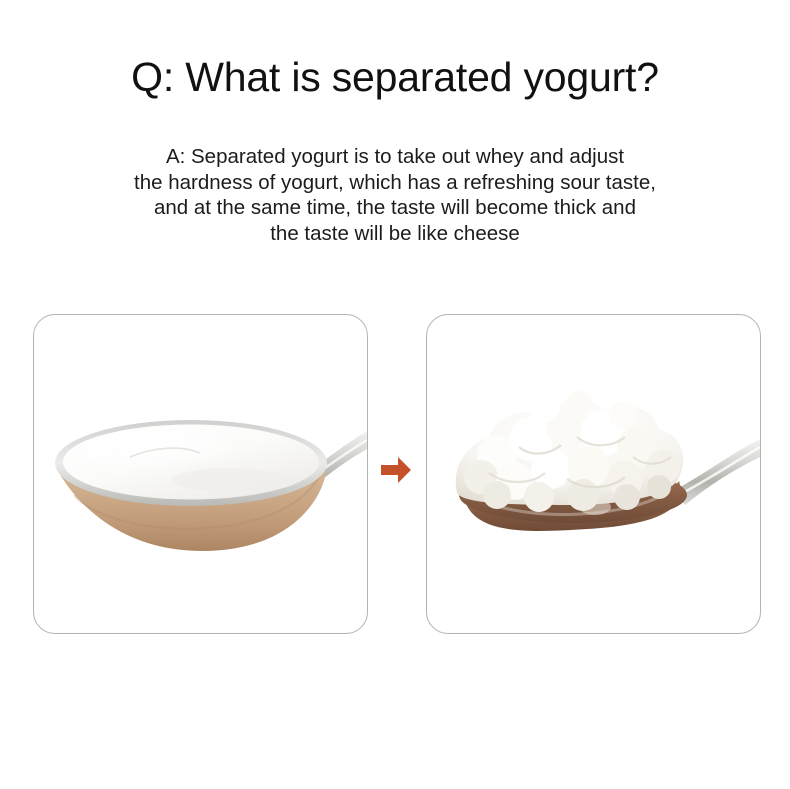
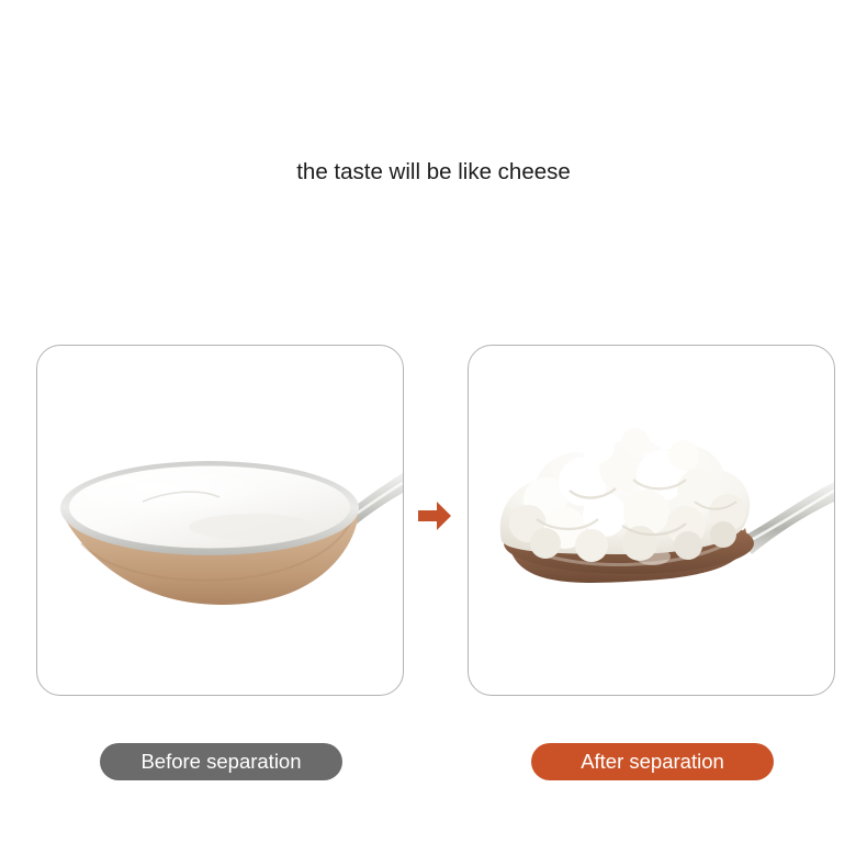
- Q: What is separated yogurt?
- A: Separated yogurt is to take out whey and adjust
- the hardness of yogurt, which has a refreshing sour taste,
- and at the same time, the taste will become thick and
  the taste will be like cheese
+ Before separation
+ After separation
